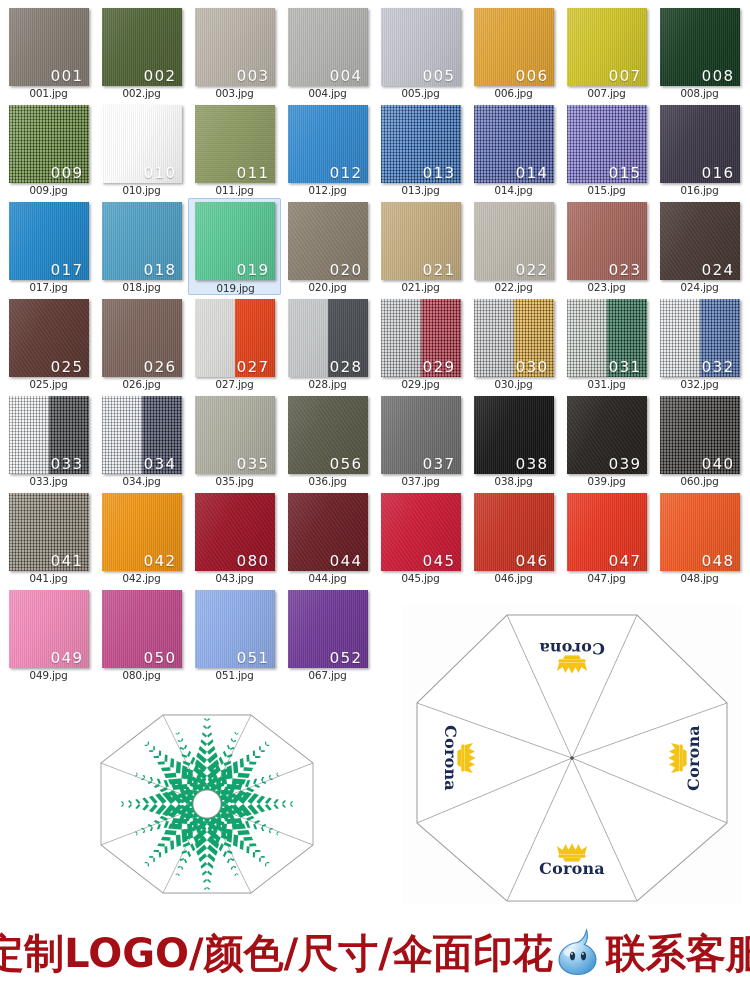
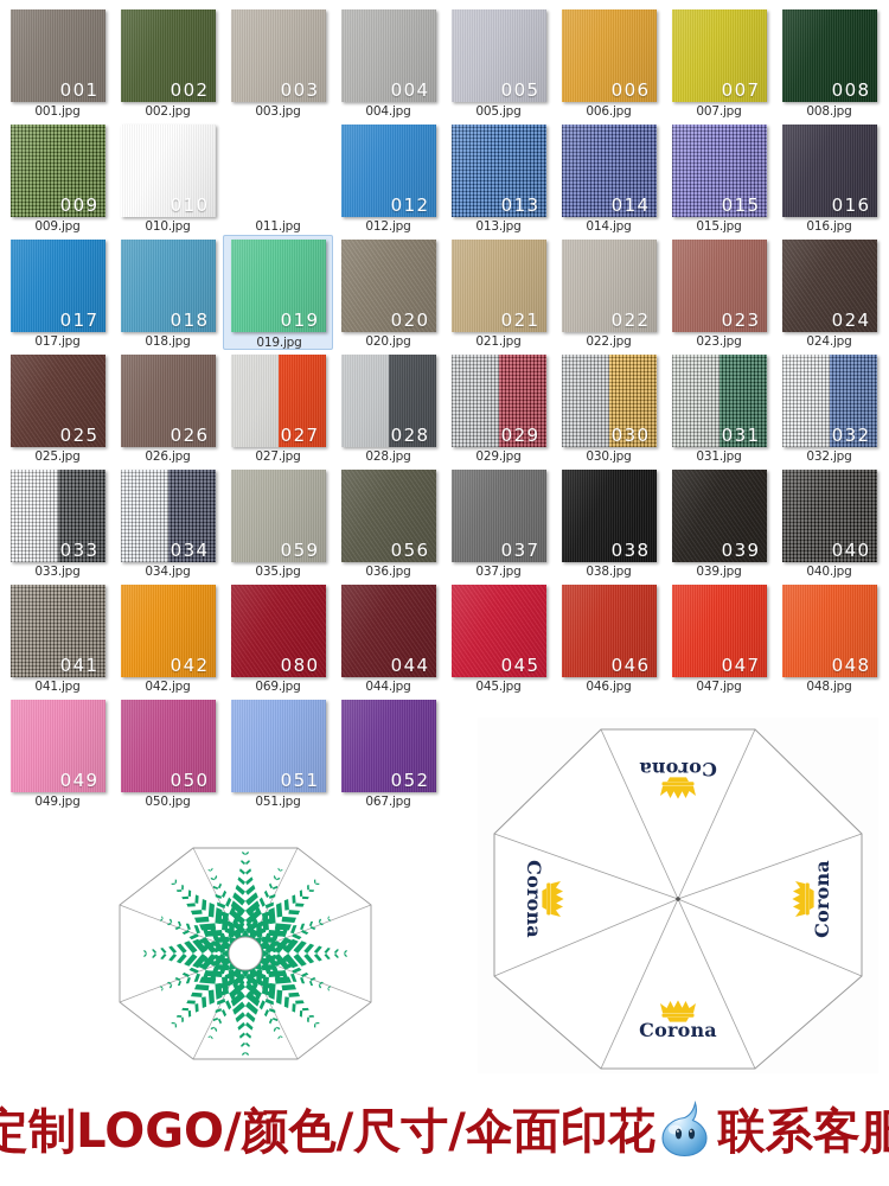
  001
  001.jpg
  002
  002.jpg
  003
  003.jpg
  004
  004.jpg
  005
  005.jpg
  006
  006.jpg
  007
  007.jpg
  008
  008.jpg
  009
  009.jpg
  010
  010.jpg
- 011
  011.jpg
  012
  012.jpg
  013
  013.jpg
  014
  014.jpg
  015
  015.jpg
  016
  016.jpg
  017
  017.jpg
  018
  018.jpg
  019
  019.jpg
  020
  020.jpg
  021
  021.jpg
  022
  022.jpg
  023
  023.jpg
  024
  024.jpg
  025
  025.jpg
  026
  026.jpg
  027
  027.jpg
  028
  028.jpg
  029
  029.jpg
  030
  030.jpg
  031
  031.jpg
  032
  032.jpg
  033
  033.jpg
  034
  034.jpg
- 035
+ 059
  035.jpg
  056
  036.jpg
  037
  037.jpg
  038
  038.jpg
  039
  039.jpg
  040
- 060.jpg
+ 040.jpg
  041
  041.jpg
  042
  042.jpg
  080
- 043.jpg
+ 069.jpg
  044
  044.jpg
  045
  045.jpg
  046
  046.jpg
  047
  047.jpg
  048
  048.jpg
  049
  049.jpg
  050
- 080.jpg
+ 050.jpg
  051
  051.jpg
  052
  067.jpg
  定制LOGO/颜色/尺寸/伞面印花
  联系客服
